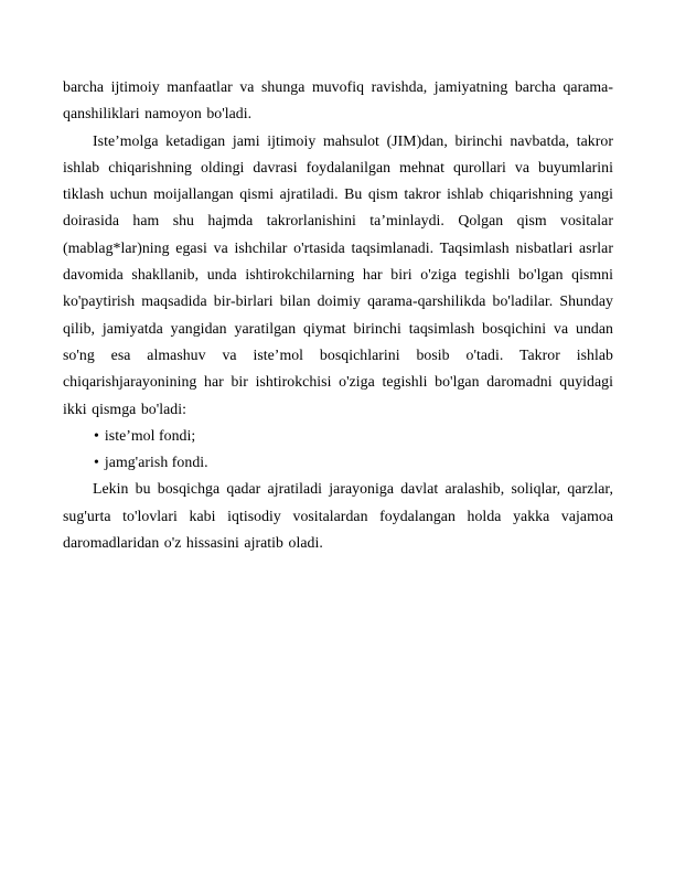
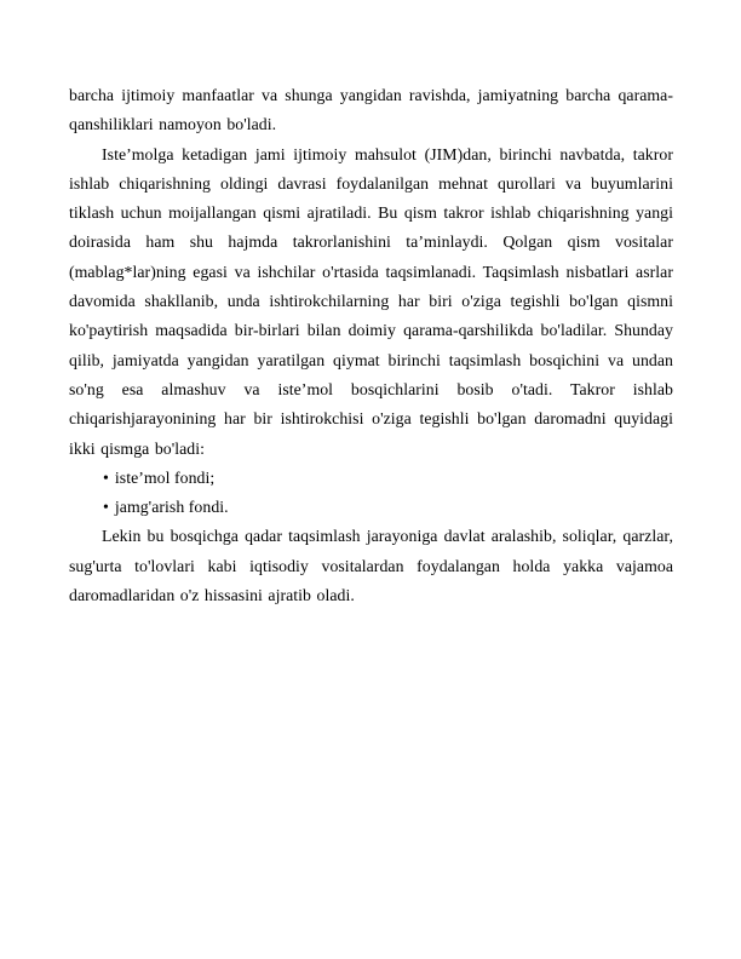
- barcha ijtimoiy manfaatlar va shunga muvofiq ravishda, jamiyatning barcha qarama-qanshiliklari namoyon bo'ladi.
+ barcha ijtimoiy manfaatlar va shunga yangidan ravishda, jamiyatning barcha qarama-qanshiliklari namoyon bo'ladi.
  Iste’molga ketadigan jami ijtimoiy mahsulot (JIM)dan, birinchi navbatda, takror ishlab chiqarishning oldingi davrasi foydalanilgan mehnat qurollari va buyumlarini tiklash uchun moijallangan qismi ajratiladi. Bu qism takror ishlab chiqarishning yangi doirasida ham shu hajmda takrorlanishini ta’minlaydi. Qolgan qism vositalar (mablag*lar)ning egasi va ishchilar o'rtasida taqsimlanadi. Taqsimlash nisbatlari asrlar davomida shakllanib, unda ishtirokchilarning har biri o'ziga tegishli bo'lgan qismni ko'paytirish maqsadida bir-birlari bilan doimiy qarama-qarshilikda bo'ladilar. Shunday qilib, jamiyatda yangidan yaratilgan qiymat birinchi taqsimlash bosqichini va undan so'ng esa almashuv va iste’mol bosqichlarini bosib o'tadi. Takror ishlab chiqarishjarayonining har bir ishtirokchisi o'ziga tegishli bo'lgan daromadni quyidagi ikki qismga bo'ladi:
  • iste’mol fondi;
  • jamg'arish fondi.
- Lekin bu bosqichga qadar ajratiladi jarayoniga davlat aralashib, soliqlar, qarzlar, sug'urta to'lovlari kabi iqtisodiy vositalardan foydalangan holda yakka vajamoa daromadlaridan o'z hissasini ajratib oladi.
+ Lekin bu bosqichga qadar taqsimlash jarayoniga davlat aralashib, soliqlar, qarzlar, sug'urta to'lovlari kabi iqtisodiy vositalardan foydalangan holda yakka vajamoa daromadlaridan o'z hissasini ajratib oladi.
